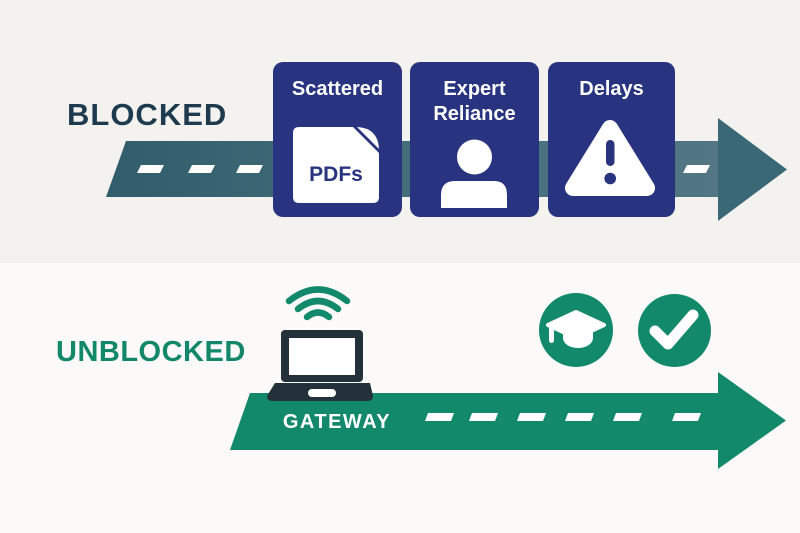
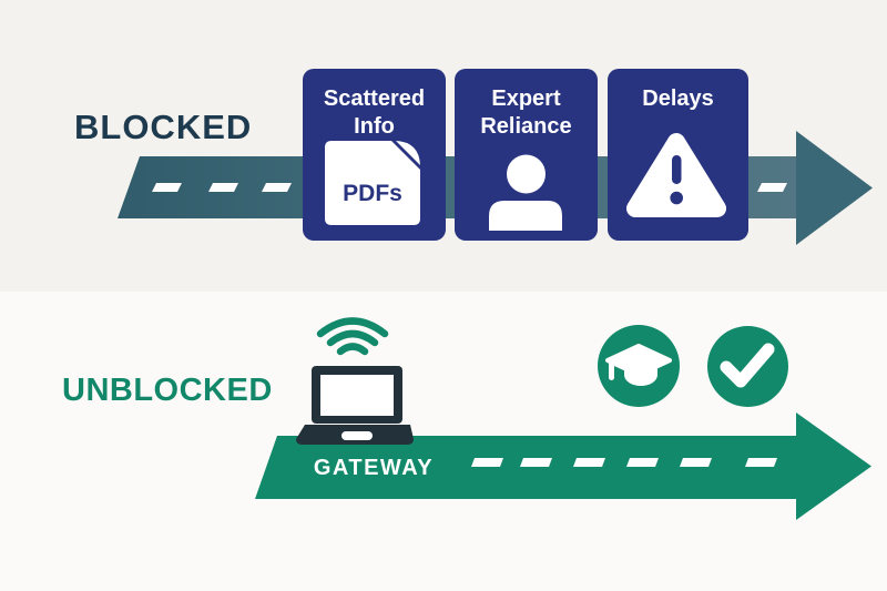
  BLOCKED
  UNBLOCKED
  Scattered
+ Info
  PDFs
  Expert
  Reliance
  Delays
  GATEWAY
